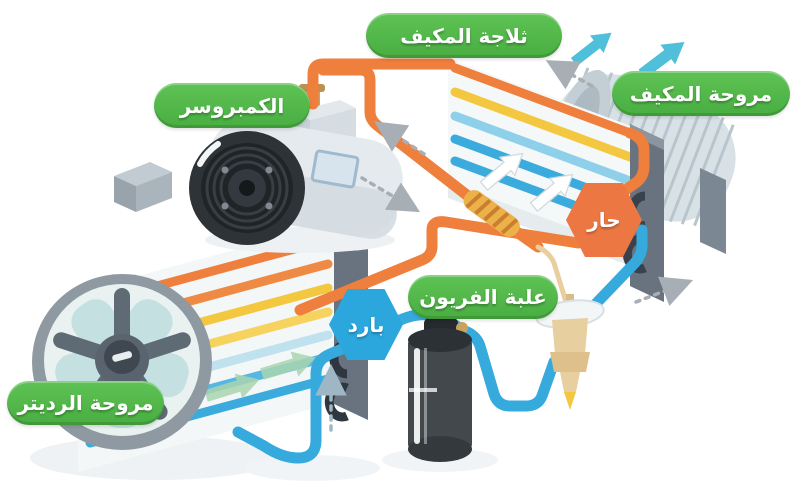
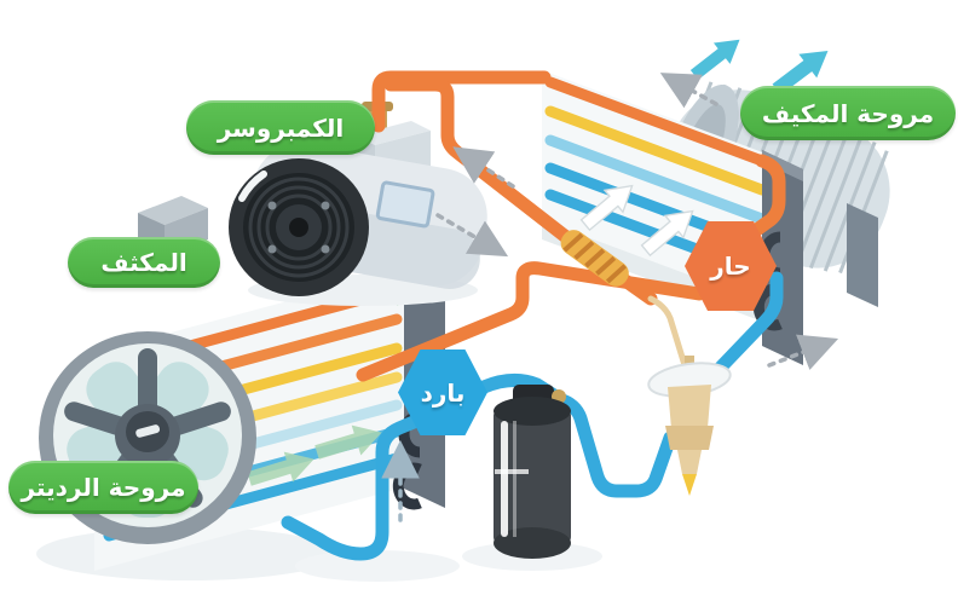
- ثلاجة المكيف
  مروحة المكيف
  الكمبروسر
+ المكثف
  مروحة الرديتر
- علبة الفريون
  حار
  بارد
